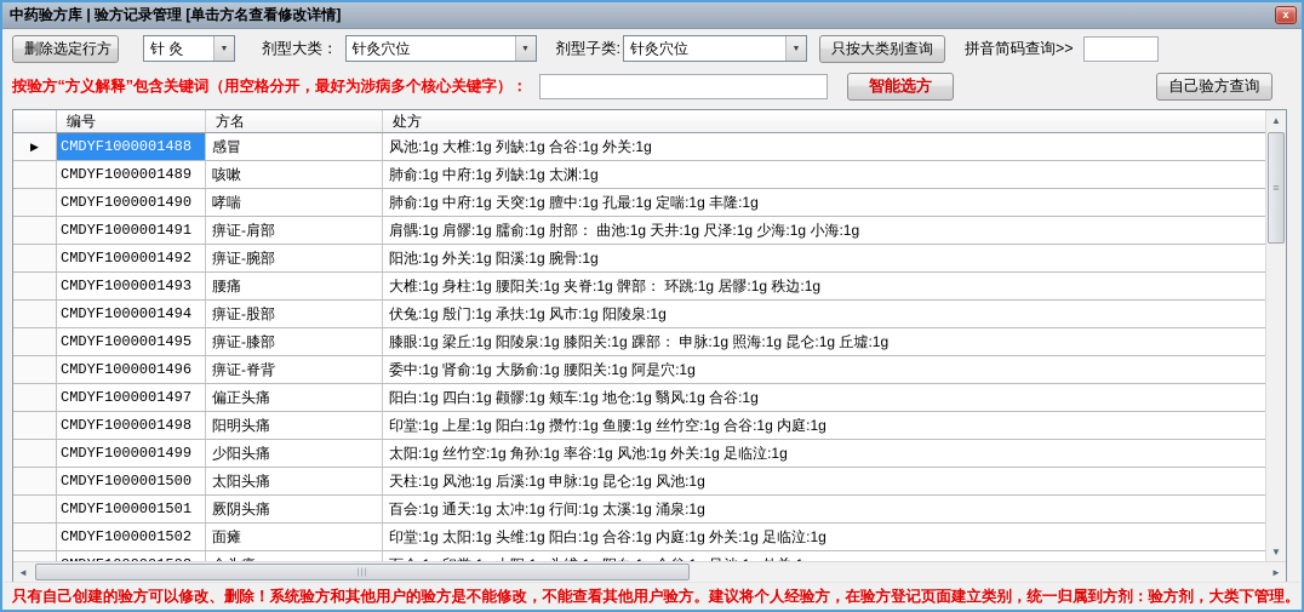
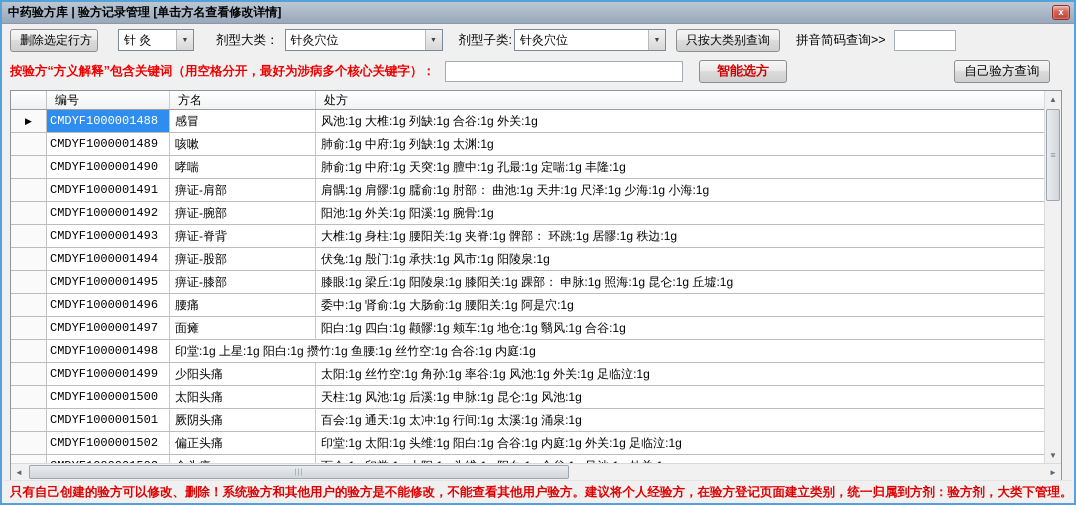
  中药验方库 | 验方记录管理 [单击方名查看修改详情]
  x
  删除选定行方
  针 灸
  剂型大类：
  针灸穴位
  剂型子类:
  针灸穴位
  只按大类别查询
  拼音简码查询>>
  按验方“方义解释”包含关键词（用空格分开，最好为涉病多个核心关键字）：
  智能选方
  自己验方查询
  编号
  方名
  处方
  ▶
  CMDYF1000001488
  感冒
  风池:1g 大椎:1g 列缺:1g 合谷:1g 外关:1g
  CMDYF1000001489
  咳嗽
  肺俞:1g 中府:1g 列缺:1g 太渊:1g
  CMDYF1000001490
  哮喘
  肺俞:1g 中府:1g 天突:1g 膻中:1g 孔最:1g 定喘:1g 丰隆:1g
  CMDYF1000001491
  痹证-肩部
  肩髃:1g 肩髎:1g 臑俞:1g 肘部： 曲池:1g 天井:1g 尺泽:1g 少海:1g 小海:1g
  CMDYF1000001492
  痹证-腕部
  阳池:1g 外关:1g 阳溪:1g 腕骨:1g
  CMDYF1000001493
- 腰痛
+ 痹证-脊背
  大椎:1g 身柱:1g 腰阳关:1g 夹脊:1g 髀部： 环跳:1g 居髎:1g 秩边:1g
  CMDYF1000001494
  痹证-股部
  伏兔:1g 殷门:1g 承扶:1g 风市:1g 阳陵泉:1g
  CMDYF1000001495
  痹证-膝部
  膝眼:1g 梁丘:1g 阳陵泉:1g 膝阳关:1g 踝部： 申脉:1g 照海:1g 昆仑:1g 丘墟:1g
  CMDYF1000001496
- 痹证-脊背
+ 腰痛
  委中:1g 肾俞:1g 大肠俞:1g 腰阳关:1g 阿是穴:1g
  CMDYF1000001497
- 偏正头痛
+ 面瘫
  阳白:1g 四白:1g 颧髎:1g 颊车:1g 地仓:1g 翳风:1g 合谷:1g
  CMDYF1000001498
- 阳明头痛
  印堂:1g 上星:1g 阳白:1g 攒竹:1g 鱼腰:1g 丝竹空:1g 合谷:1g 内庭:1g
  CMDYF1000001499
  少阳头痛
  太阳:1g 丝竹空:1g 角孙:1g 率谷:1g 风池:1g 外关:1g 足临泣:1g
  CMDYF1000001500
  太阳头痛
  天柱:1g 风池:1g 后溪:1g 申脉:1g 昆仑:1g 风池:1g
  CMDYF1000001501
  厥阴头痛
  百会:1g 通天:1g 太冲:1g 行间:1g 太溪:1g 涌泉:1g
  CMDYF1000001502
- 面瘫
+ 偏正头痛
  印堂:1g 太阳:1g 头维:1g 阳白:1g 合谷:1g 内庭:1g 外关:1g 足临泣:1g
  ▲
  ≡
  ▼
  ◄
  ►
  只有自己创建的验方可以修改、删除！系统验方和其他用户的验方是不能修改，不能查看其他用户验方。建议将个人经验方，在验方登记页面建立类别，统一归属到方剂：验方剂，大类下管理。
